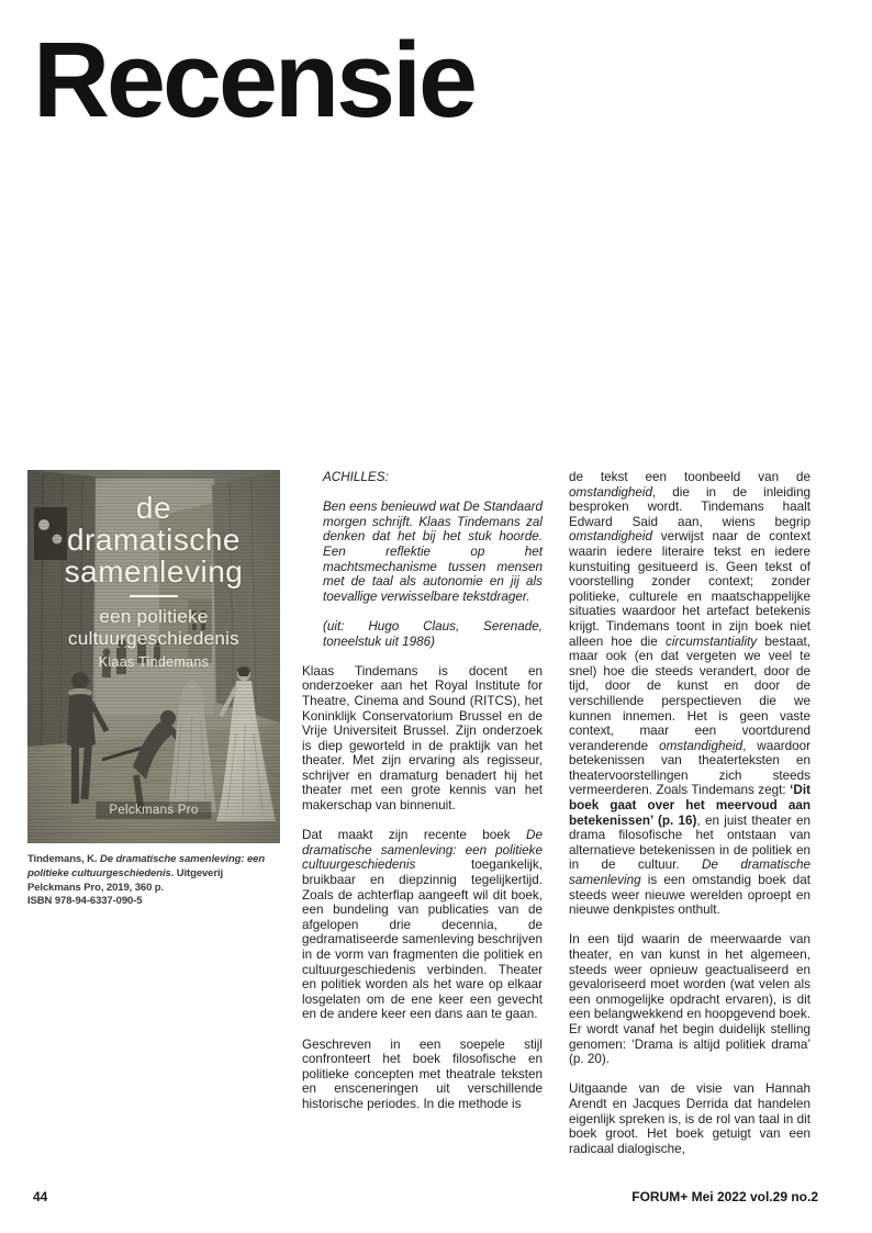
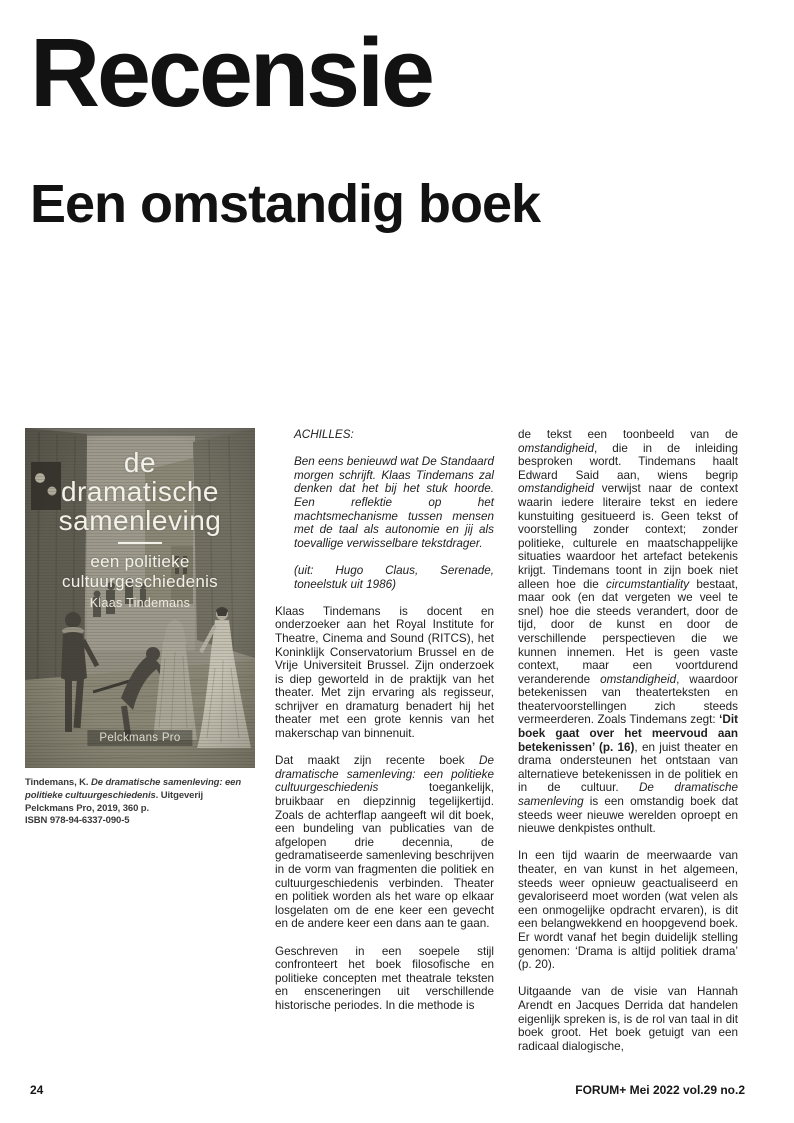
  Recensie
+ Een omstandig boek
  de
  dramatische
  samenleving
  een politieke
  cultuurgeschiedenis
  Klaas Tindemans
  Pelckmans Pro
  Tindemans, K. De dramatische samenleving: een politieke cultuurgeschiedenis. Uitgeverij Pelckmans Pro, 2019, 360 p.
  ISBN 978-94-6337-090-5
  ACHILLES:
  Ben eens benieuwd wat De Standaard morgen schrijft. Klaas Tindemans zal denken dat het bij het stuk hoorde. Een reflektie op het machtsmechanisme tussen mensen met de taal als autonomie en jij als toevallige verwisselbare tekstdrager.
  (uit: Hugo Claus, Serenade, toneelstuk uit 1986)
  Klaas Tindemans is docent en onderzoeker aan het Royal Institute for Theatre, Cinema and Sound (RITCS), het Koninklijk Conservatorium Brussel en de Vrije Universiteit Brussel. Zijn onderzoek is diep geworteld in de praktijk van het theater. Met zijn ervaring als regisseur, schrijver en dramaturg benadert hij het theater met een grote kennis van het makerschap van binnenuit.
  Dat maakt zijn recente boek De dramatische samenleving: een politieke cultuurgeschiedenis toegankelijk, bruikbaar en diepzinnig tegelijkertijd. Zoals de achterflap aangeeft wil dit boek, een bundeling van publicaties van de afgelopen drie decennia, de gedramatiseerde samenleving beschrijven in de vorm van fragmenten die politiek en cultuurgeschiedenis verbinden. Theater en politiek worden als het ware op elkaar losgelaten om de ene keer een gevecht en de andere keer een dans aan te gaan.
  Geschreven in een soepele stijl confronteert het boek filosofische en politieke concepten met theatrale teksten en ensceneringen uit verschillende historische periodes. In die methode is
- de tekst een toonbeeld van de omstandigheid, die in de inleiding besproken wordt. Tindemans haalt Edward Said aan, wiens begrip omstandigheid verwijst naar de context waarin iedere literaire tekst en iedere kunstuiting gesitueerd is. Geen tekst of voorstelling zonder context; zonder politieke, culturele en maatschappelijke situaties waardoor het artefact betekenis krijgt. Tindemans toont in zijn boek niet alleen hoe die circumstantiality bestaat, maar ook (en dat vergeten we veel te snel) hoe die steeds verandert, door de tijd, door de kunst en door de verschillende perspectieven die we kunnen innemen. Het is geen vaste context, maar een voortdurend veranderende omstandigheid, waardoor betekenissen van theaterteksten en theatervoorstellingen zich steeds vermeerderen. Zoals Tindemans zegt: ‘Dit boek gaat over het meervoud aan betekenissen’ (p. 16), en juist theater en drama filosofische het ontstaan van alternatieve betekenissen in de politiek en in de cultuur. De dramatische samenleving is een omstandig boek dat steeds weer nieuwe werelden oproept en nieuwe denkpistes onthult.
+ de tekst een toonbeeld van de omstandigheid, die in de inleiding besproken wordt. Tindemans haalt Edward Said aan, wiens begrip omstandigheid verwijst naar de context waarin iedere literaire tekst en iedere kunstuiting gesitueerd is. Geen tekst of voorstelling zonder context; zonder politieke, culturele en maatschappelijke situaties waardoor het artefact betekenis krijgt. Tindemans toont in zijn boek niet alleen hoe die circumstantiality bestaat, maar ook (en dat vergeten we veel te snel) hoe die steeds verandert, door de tijd, door de kunst en door de verschillende perspectieven die we kunnen innemen. Het is geen vaste context, maar een voortdurend veranderende omstandigheid, waardoor betekenissen van theaterteksten en theatervoorstellingen zich steeds vermeerderen. Zoals Tindemans zegt: ‘Dit boek gaat over het meervoud aan betekenissen’ (p. 16), en juist theater en drama ondersteunen het ontstaan van alternatieve betekenissen in de politiek en in de cultuur. De dramatische samenleving is een omstandig boek dat steeds weer nieuwe werelden oproept en nieuwe denkpistes onthult.
  In een tijd waarin de meerwaarde van theater, en van kunst in het algemeen, steeds weer opnieuw geactualiseerd en gevaloriseerd moet worden (wat velen als een onmogelijke opdracht ervaren), is dit een belangwekkend en hoopgevend boek. Er wordt vanaf het begin duidelijk stelling genomen: ‘Drama is altijd politiek drama’ (p. 20).
  Uitgaande van de visie van Hannah Arendt en Jacques Derrida dat handelen eigenlijk spreken is, is de rol van taal in dit boek groot. Het boek getuigt van een radicaal dialogische,
- 44
+ 24
  FORUM+ Mei 2022 vol.29 no.2
